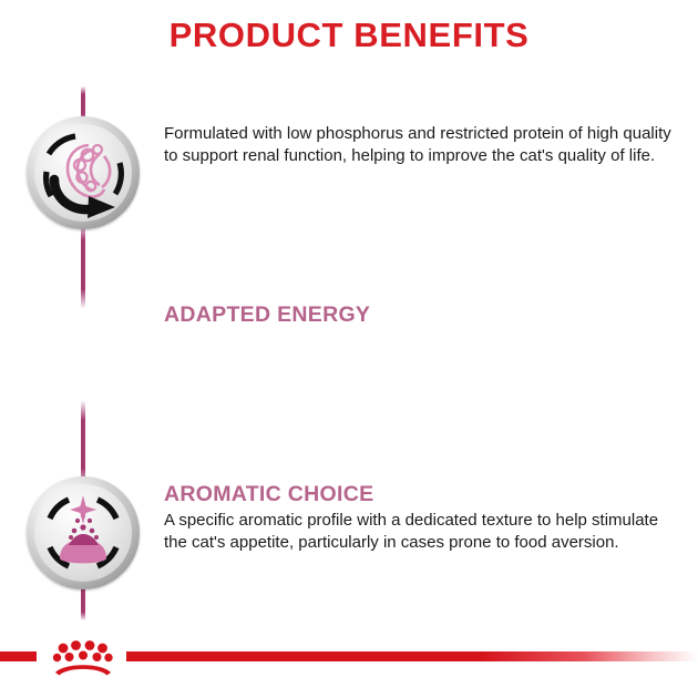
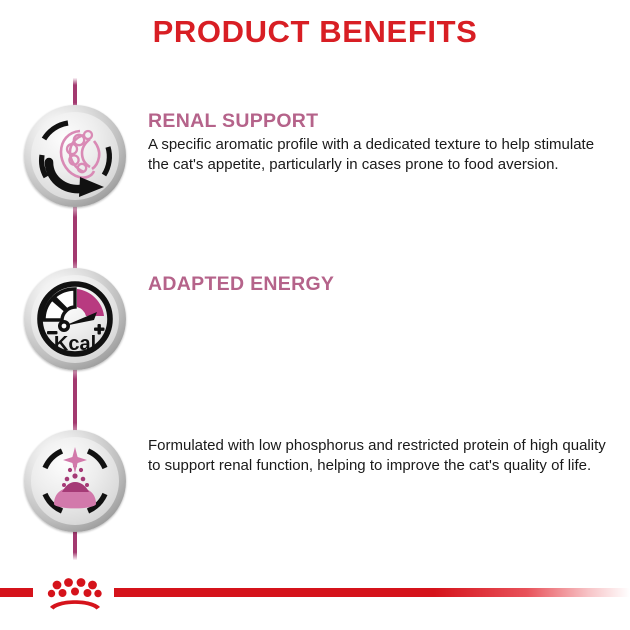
  PRODUCT BENEFITS
+ RENAL SUPPORT
- Formulated with low phosphorus and restricted protein of high quality to support renal function, helping to improve the cat's quality of life.
+ A specific aromatic profile with a dedicated texture to help stimulate the cat's appetite, particularly in cases prone to food aversion.
+ Kcal
  ADAPTED ENERGY
- AROMATIC CHOICE
- A specific aromatic profile with a dedicated texture to help stimulate the cat's appetite, particularly in cases prone to food aversion.
+ Formulated with low phosphorus and restricted protein of high quality to support renal function, helping to improve the cat's quality of life.
